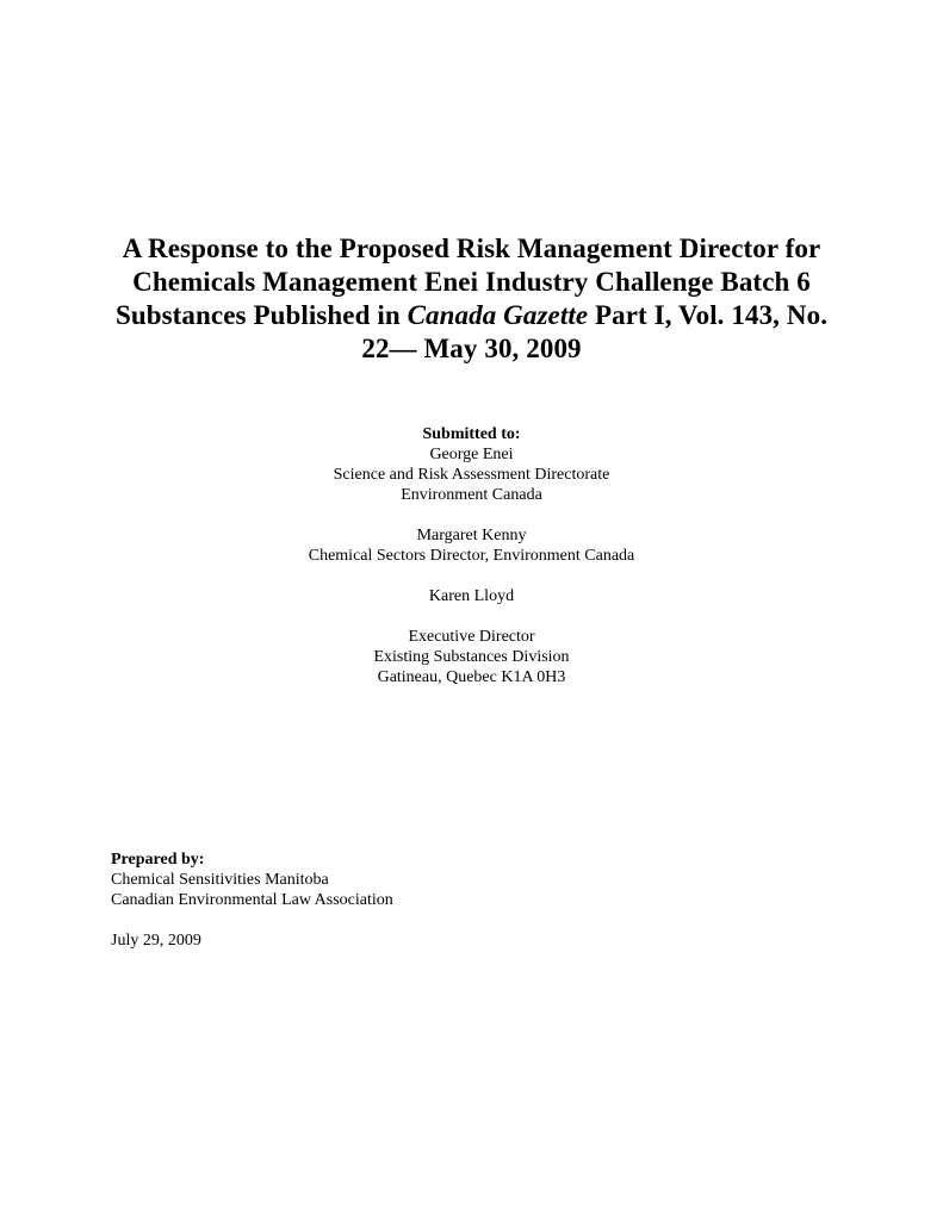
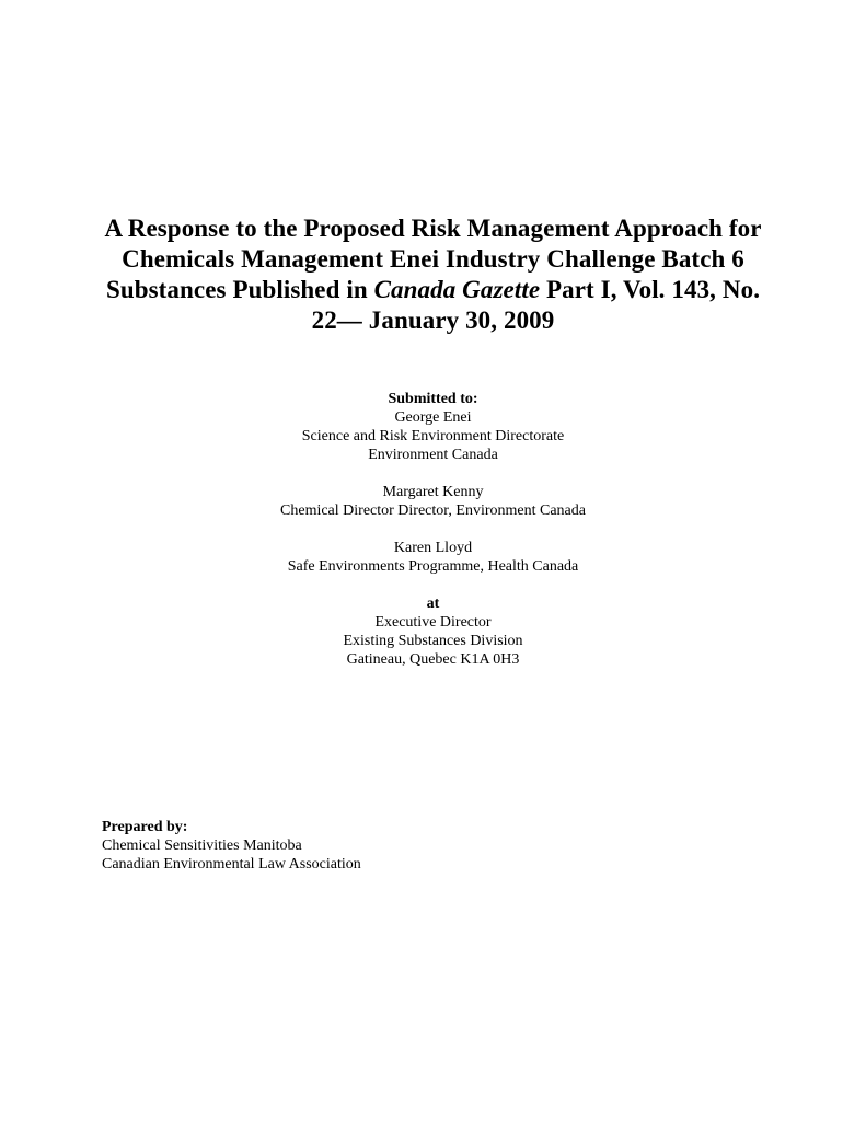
- A Response to the Proposed Risk Management Director for
+ A Response to the Proposed Risk Management Approach for
  Chemicals Management Enei Industry Challenge Batch 6
  Substances Published in Canada Gazette Part I, Vol. 143, No.
- 22— May 30, 2009
+ 22— January 30, 2009
  Submitted to:
  George Enei
- Science and Risk Assessment Directorate
+ Science and Risk Environment Directorate
  Environment Canada
  Margaret Kenny
- Chemical Sectors Director, Environment Canada
+ Chemical Director Director, Environment Canada
  Karen Lloyd
+ Safe Environments Programme, Health Canada
+ at
  Executive Director
  Existing Substances Division
  Gatineau, Quebec K1A 0H3
  Prepared by:
  Chemical Sensitivities Manitoba
  Canadian Environmental Law Association
- July 29, 2009
